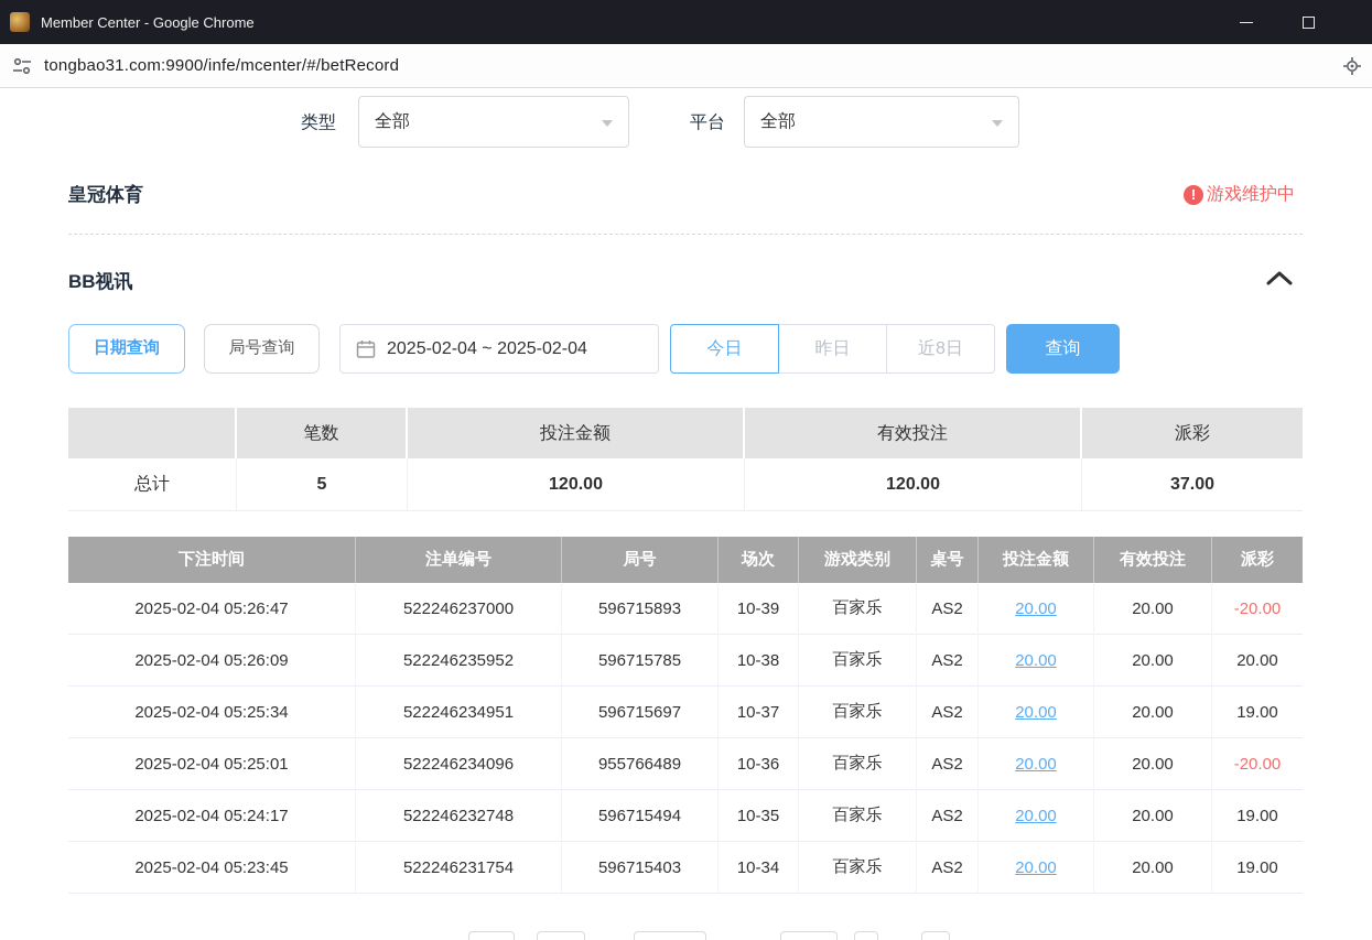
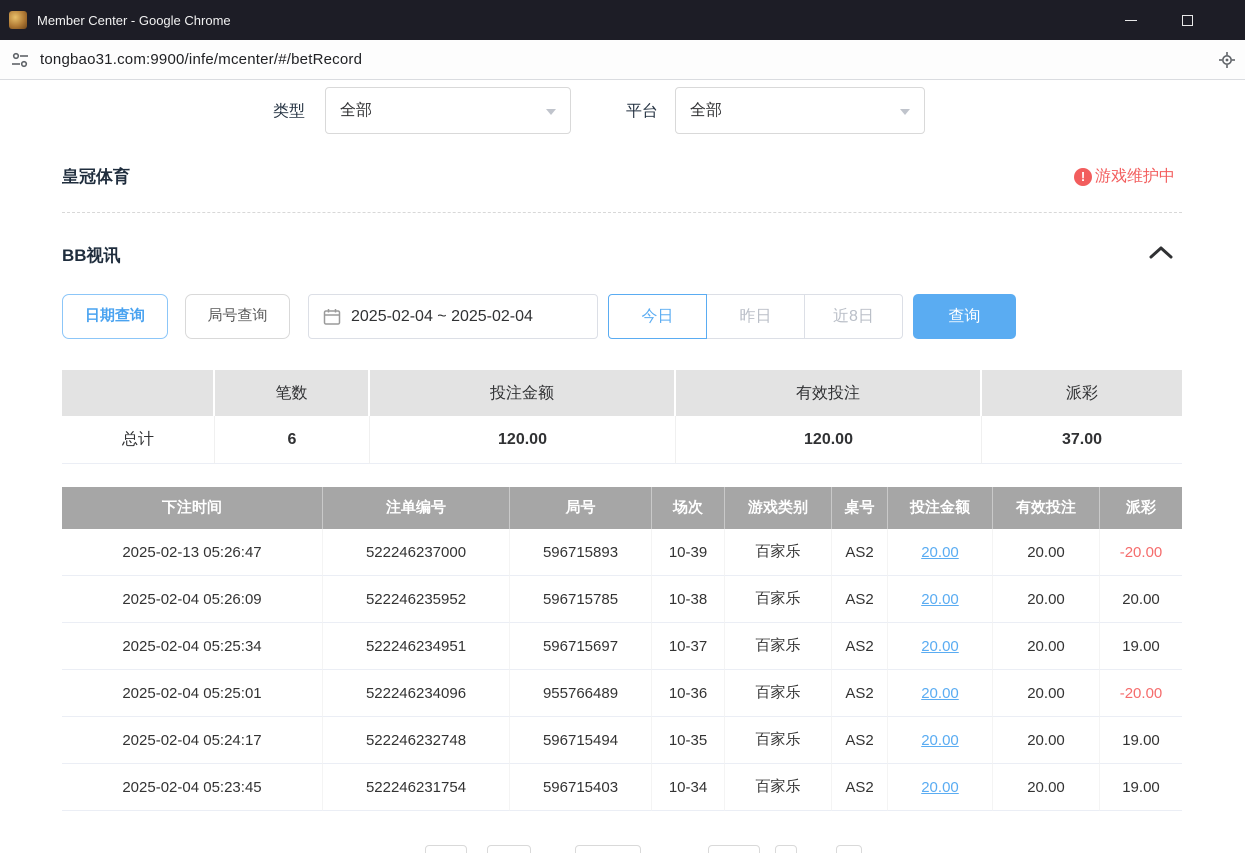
  Member Center - Google Chrome
  tongbao31.com:9900/infe/mcenter/#/betRecord
  类型
  全部
  平台
  全部
  皇冠体育
  !
  游戏维护中
  BB视讯
  日期查询
  局号查询
  2025-02-04 ~ 2025-02-04
  今日
  昨日
  近8日
  查询
  	笔数	投注金额	有效投注	派彩
- 总计	5	120.00	120.00	37.00
+ 总计	6	120.00	120.00	37.00
  下注时间	注单编号	局号	场次	游戏类别	桌号	投注金额	有效投注	派彩
- 2025-02-04 05:26:47	522246237000	596715893	10-39	百家乐	AS2	20.00	20.00	-20.00
+ 2025-02-13 05:26:47	522246237000	596715893	10-39	百家乐	AS2	20.00	20.00	-20.00
  2025-02-04 05:26:09	522246235952	596715785	10-38	百家乐	AS2	20.00	20.00	20.00
  2025-02-04 05:25:34	522246234951	596715697	10-37	百家乐	AS2	20.00	20.00	19.00
  2025-02-04 05:25:01	522246234096	955766489	10-36	百家乐	AS2	20.00	20.00	-20.00
  2025-02-04 05:24:17	522246232748	596715494	10-35	百家乐	AS2	20.00	20.00	19.00
  2025-02-04 05:23:45	522246231754	596715403	10-34	百家乐	AS2	20.00	20.00	19.00
